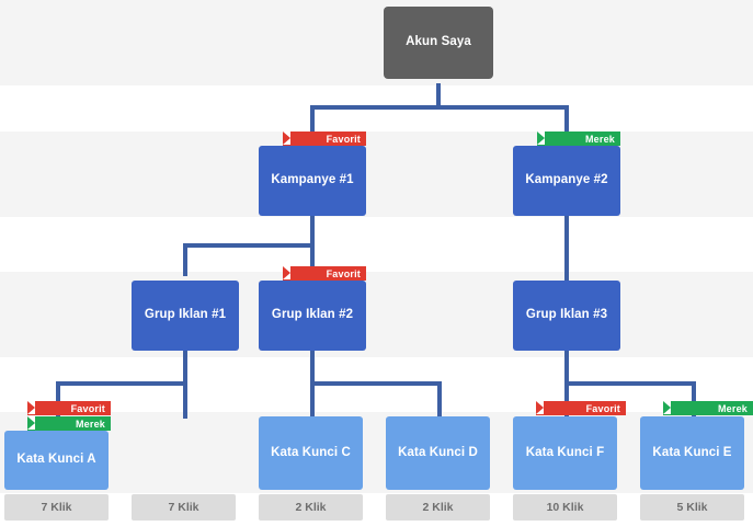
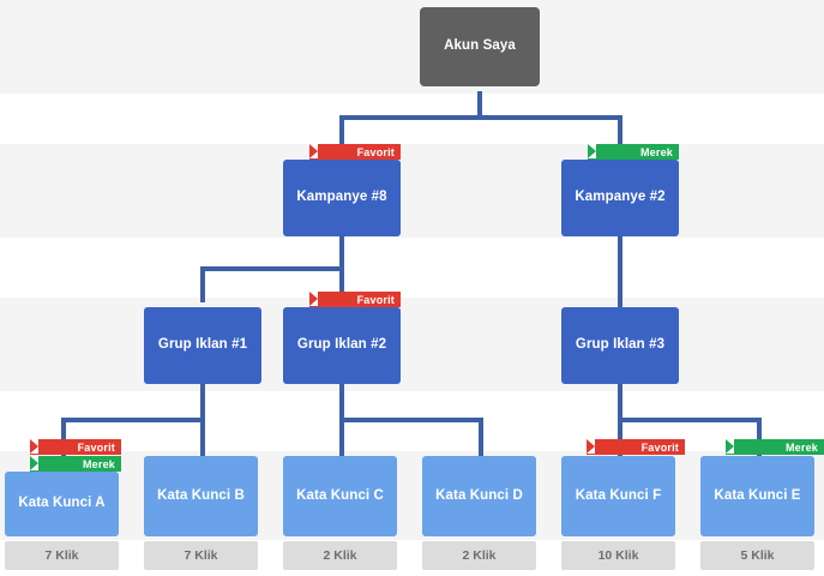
  Akun Saya
  Favorit
- Kampanye #1
+ Kampanye #8
  Merek
  Kampanye #2
  Grup Iklan #1
  Favorit
  Grup Iklan #2
  Grup Iklan #3
  Favorit
  Merek
  Kata Kunci A
  7 Klik
+ Kata Kunci B
  7 Klik
  Kata Kunci C
  2 Klik
  Kata Kunci D
  2 Klik
  Favorit
  Kata Kunci F
  10 Klik
  Merek
  Kata Kunci E
  5 Klik
